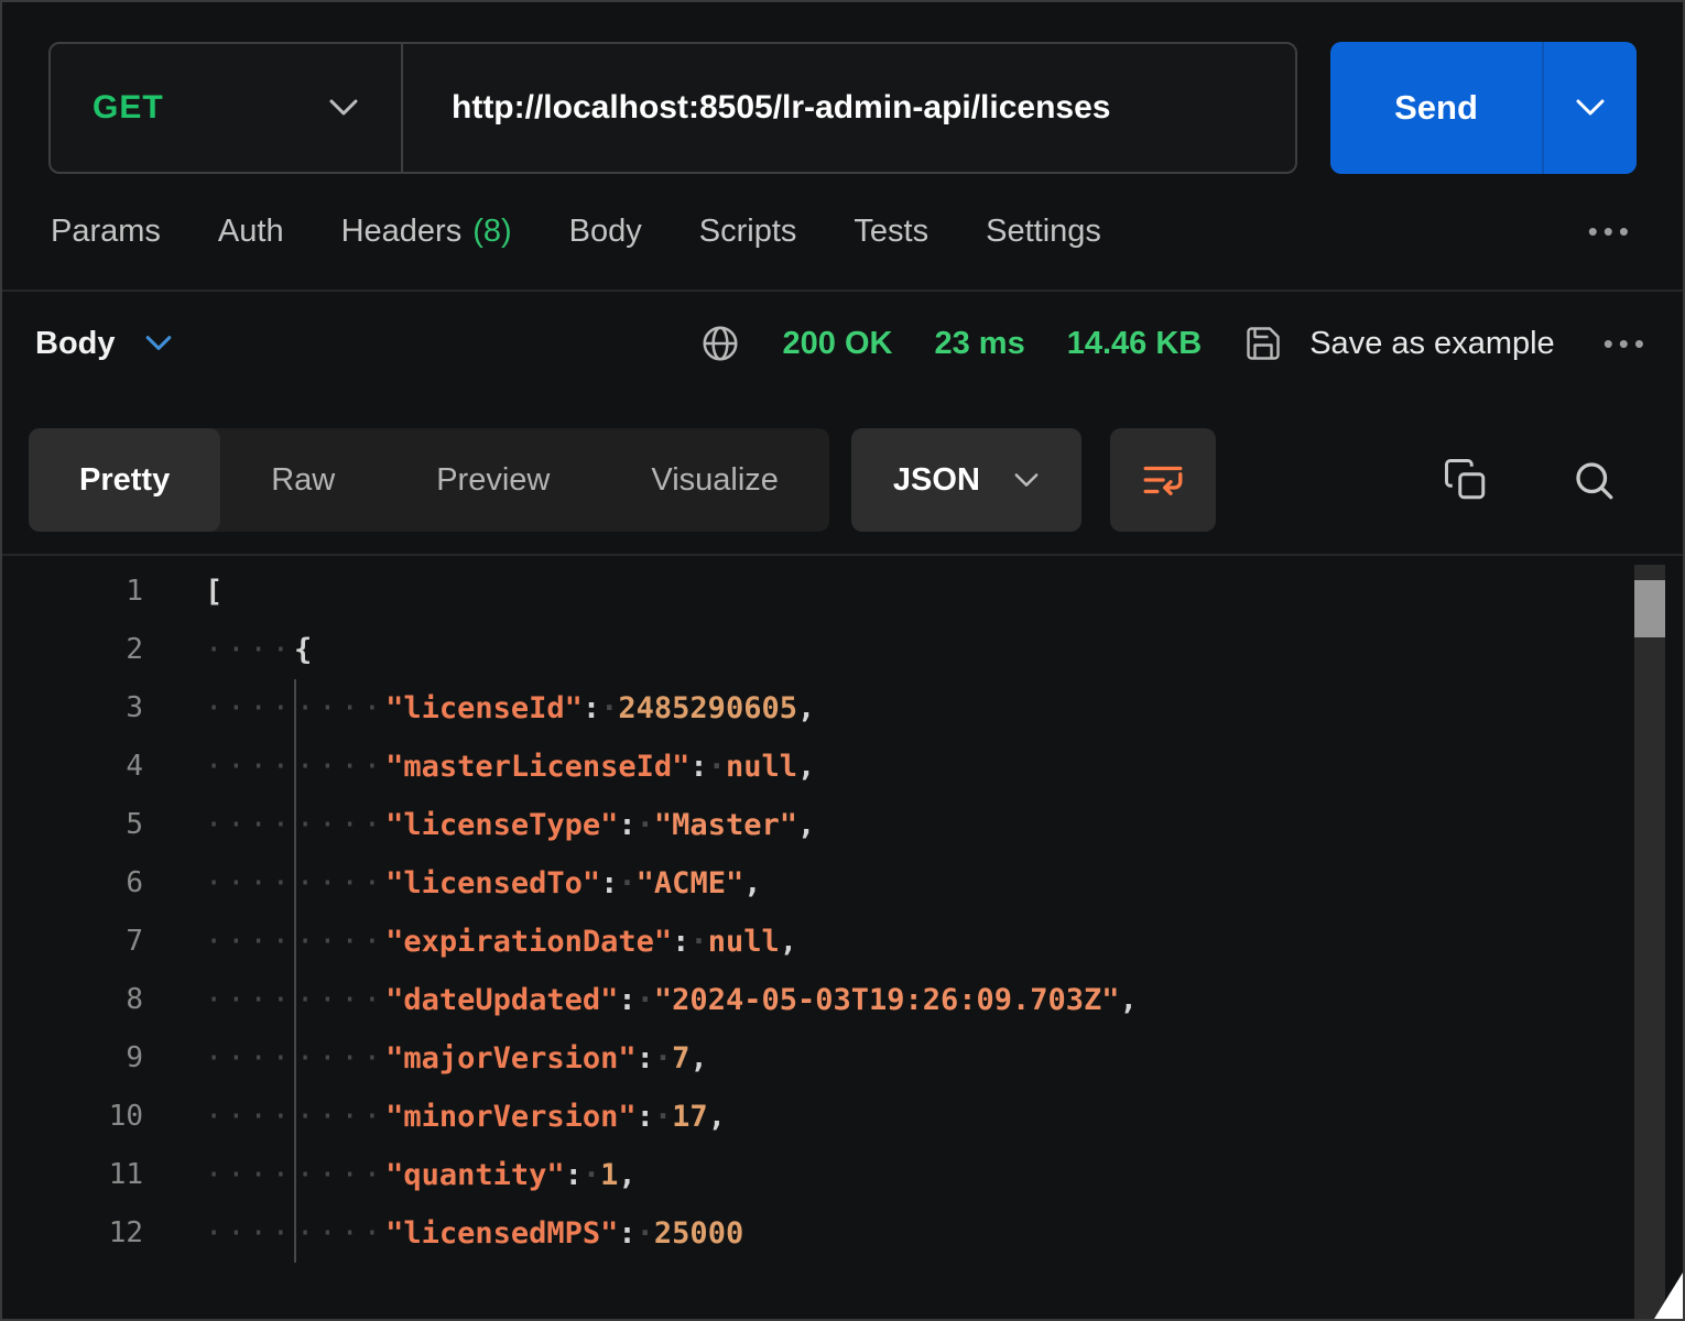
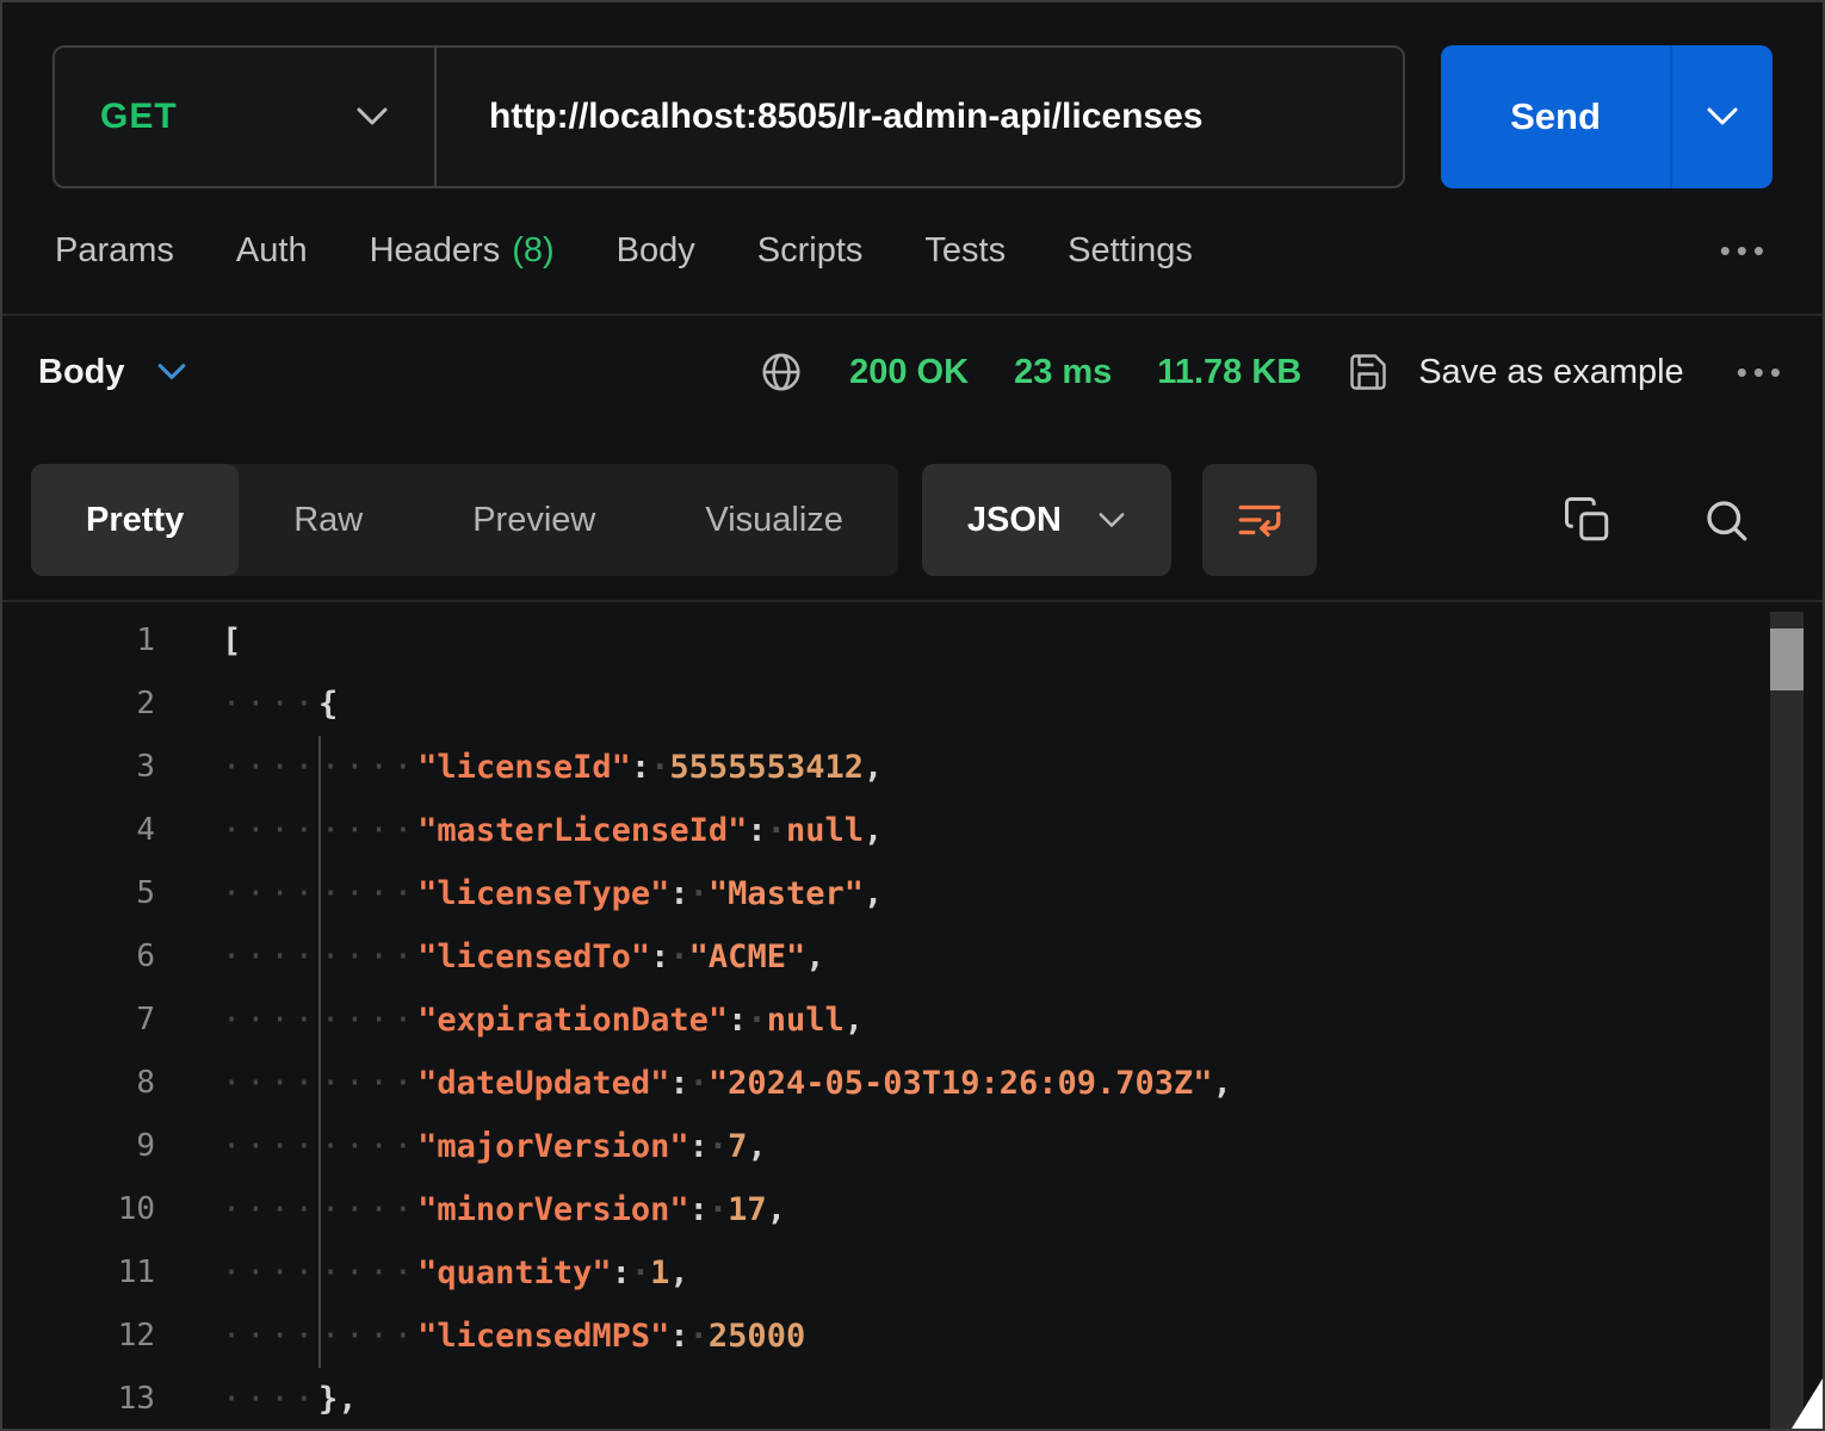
  GET
  http://localhost:8505/lr-admin-api/licenses
  Send
  Params
  Auth
  Headers (8)
  Body
  Scripts
  Tests
  Settings
  •••
  Body
  200 OK
  23 ms
- 14.46 KB
+ 11.78 KB
  Save as example
  •••
  Pretty
  Raw
  Preview
  Visualize
  JSON
  1
  [
  2
  ····{
  3
- ········"licenseId":·2485290605,
+ ········"licenseId":·5555553412,
  4
  ········"masterLicenseId":·null,
  5
  ········"licenseType":·"Master",
  6
  ········"licensedTo":·"ACME",
  7
  ········"expirationDate":·null,
  8
  ········"dateUpdated":·"2024-05-03T19:26:09.703Z",
  9
  ········"majorVersion":·7,
  10
  ········"minorVersion":·17,
  11
  ········"quantity":·1,
  12
  ········"licensedMPS":·25000
+ 13
+ ····},
